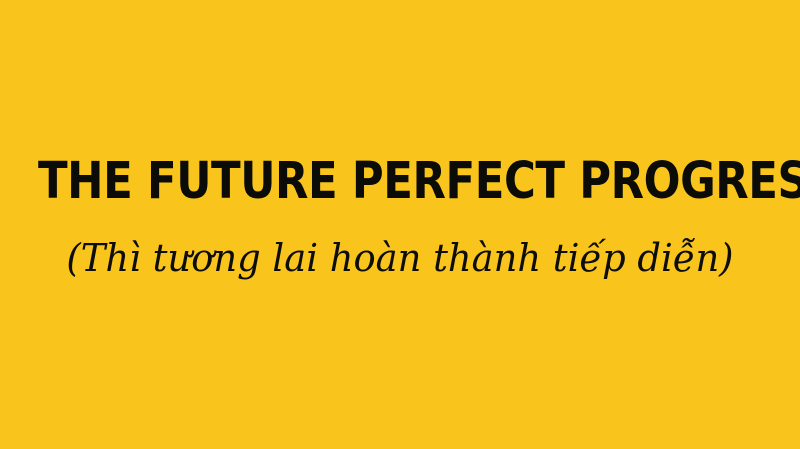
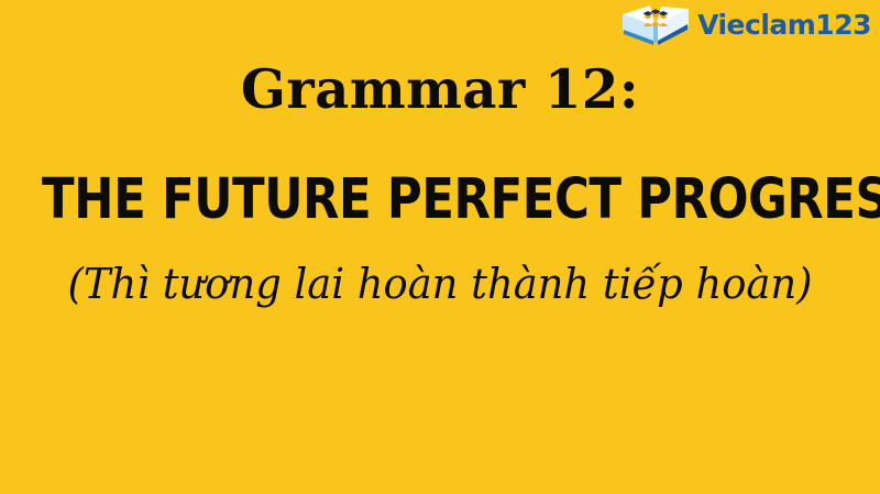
+ Vieclam123
+ Grammar 12:
  THE FUTURE PERFECT PROGRES
- (Thì tương lai hoàn thành tiếp diễn)
+ (Thì tương lai hoàn thành tiếp hoàn)
